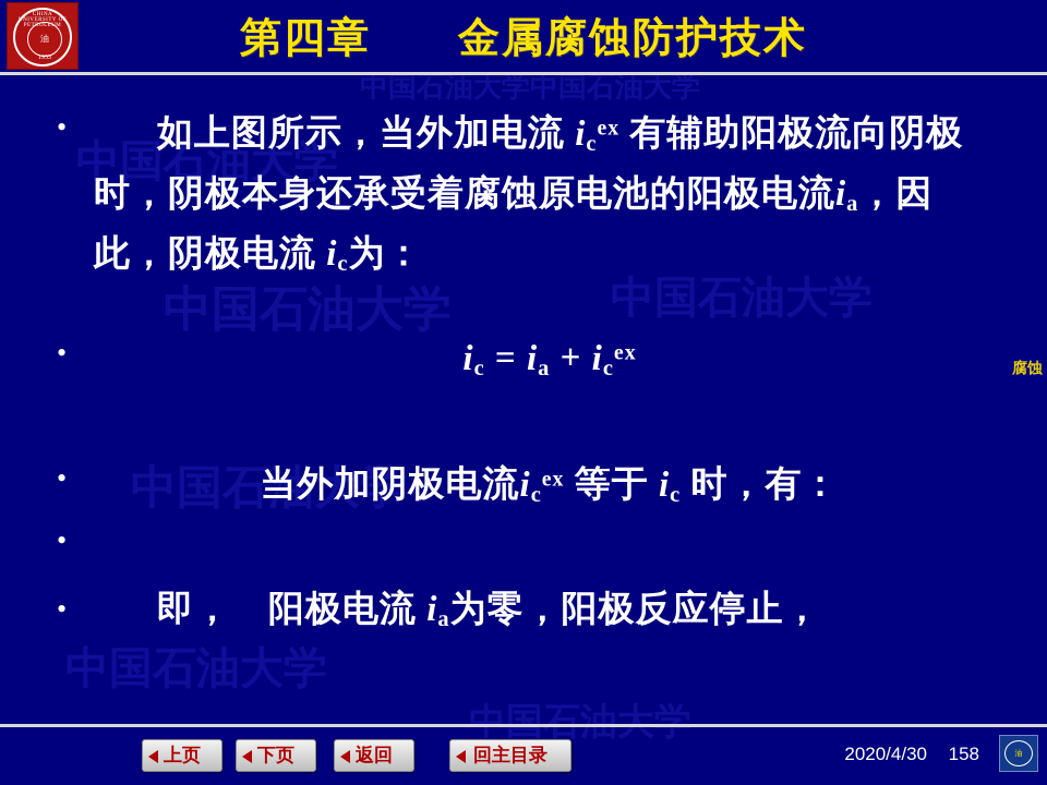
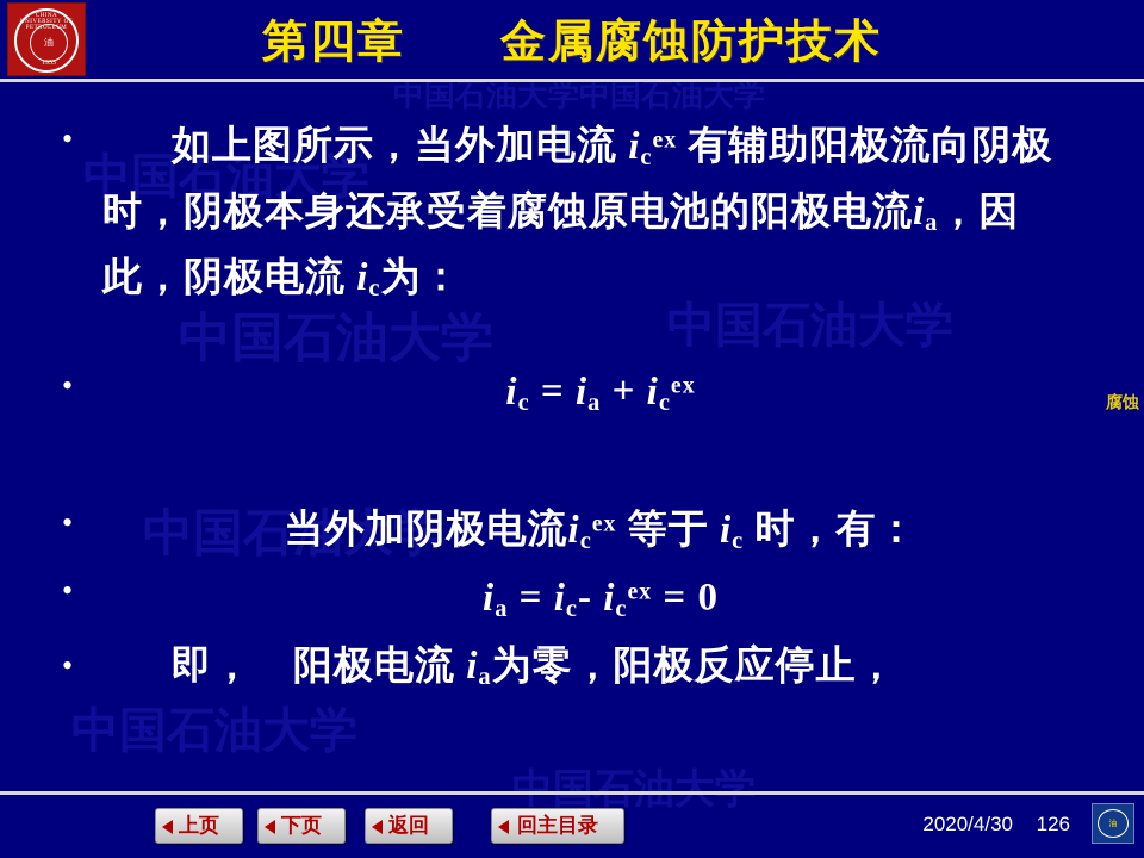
  中国石油大学
  中国石油大学
  中国石油大学
  中国石油大学
  中国石油大学
  中国石油大学
  中国石油大学中国石油大学
  油
  第四章 金属腐蚀防护技术
  •
  如上图所示，当外加电流 icex 有辅助阳极流向阴极时，阴极本身还承受着腐蚀原电池的阳极电流ia，因此，阴极电流 ic为：
  •
  ic = ia + icex
  •
  当外加阴极电流icex 等于 ic 时，有：
  •
+ ia = ic- icex = 0
  •
  即， 阳极电流 ia为零，阳极反应停止，
  腐蚀
  上页
  下页
  返回
  回主目录
  2020/4/30
- 158
+ 126
  油
